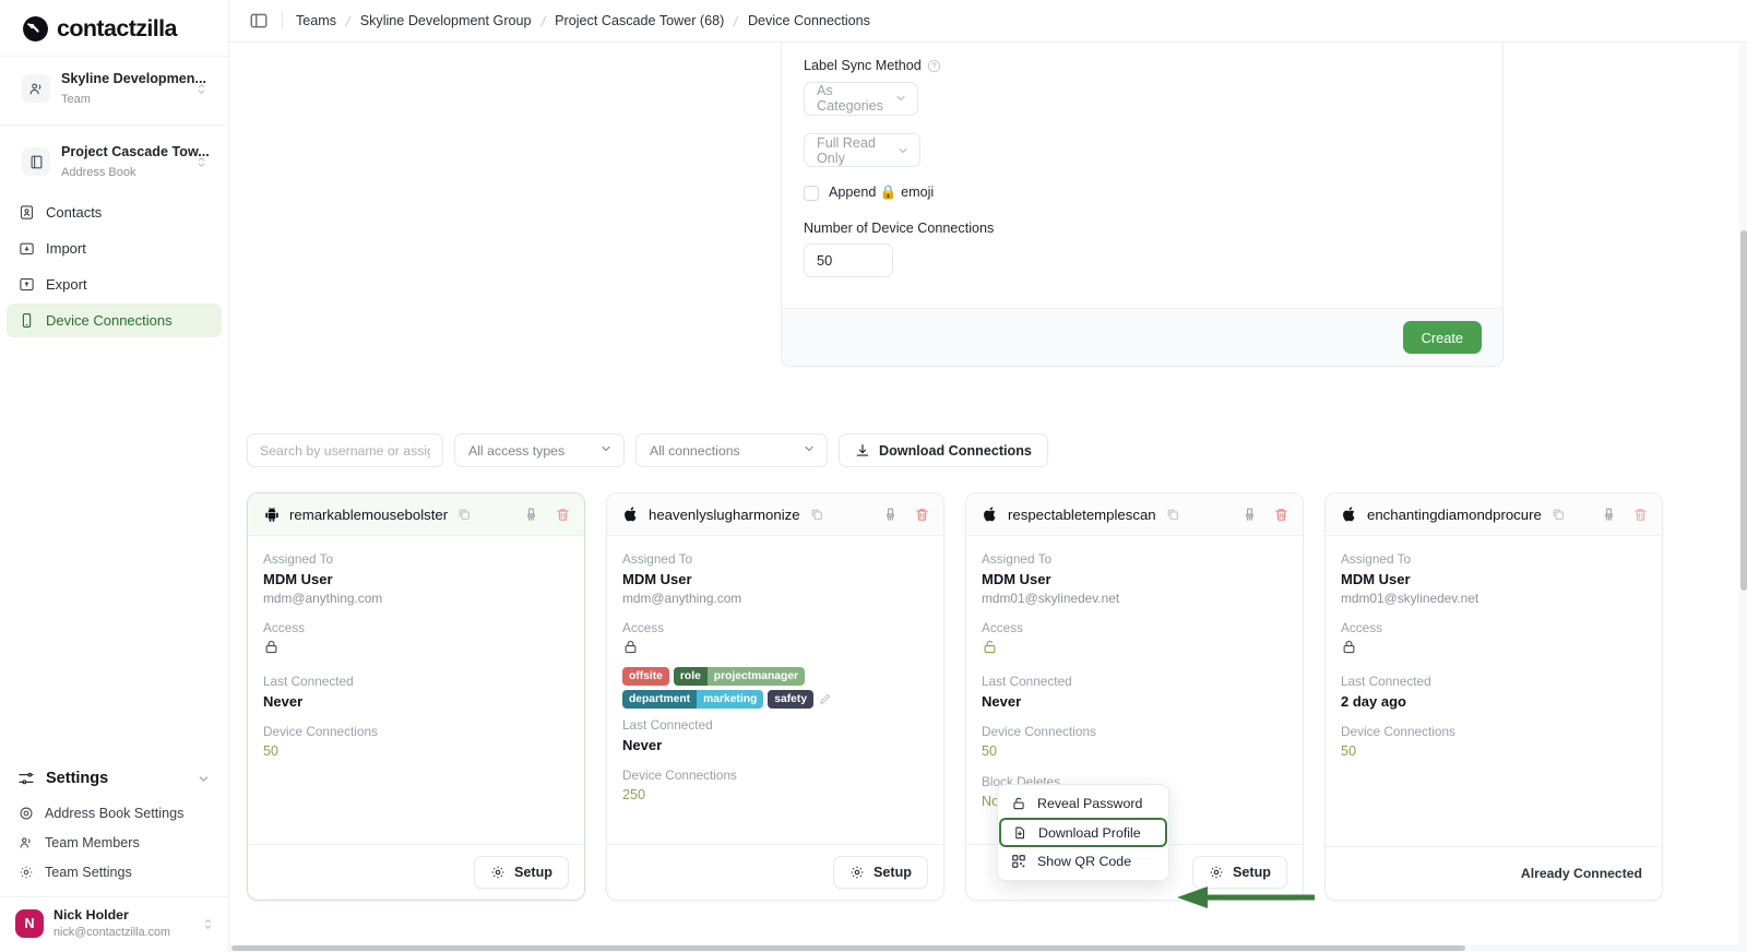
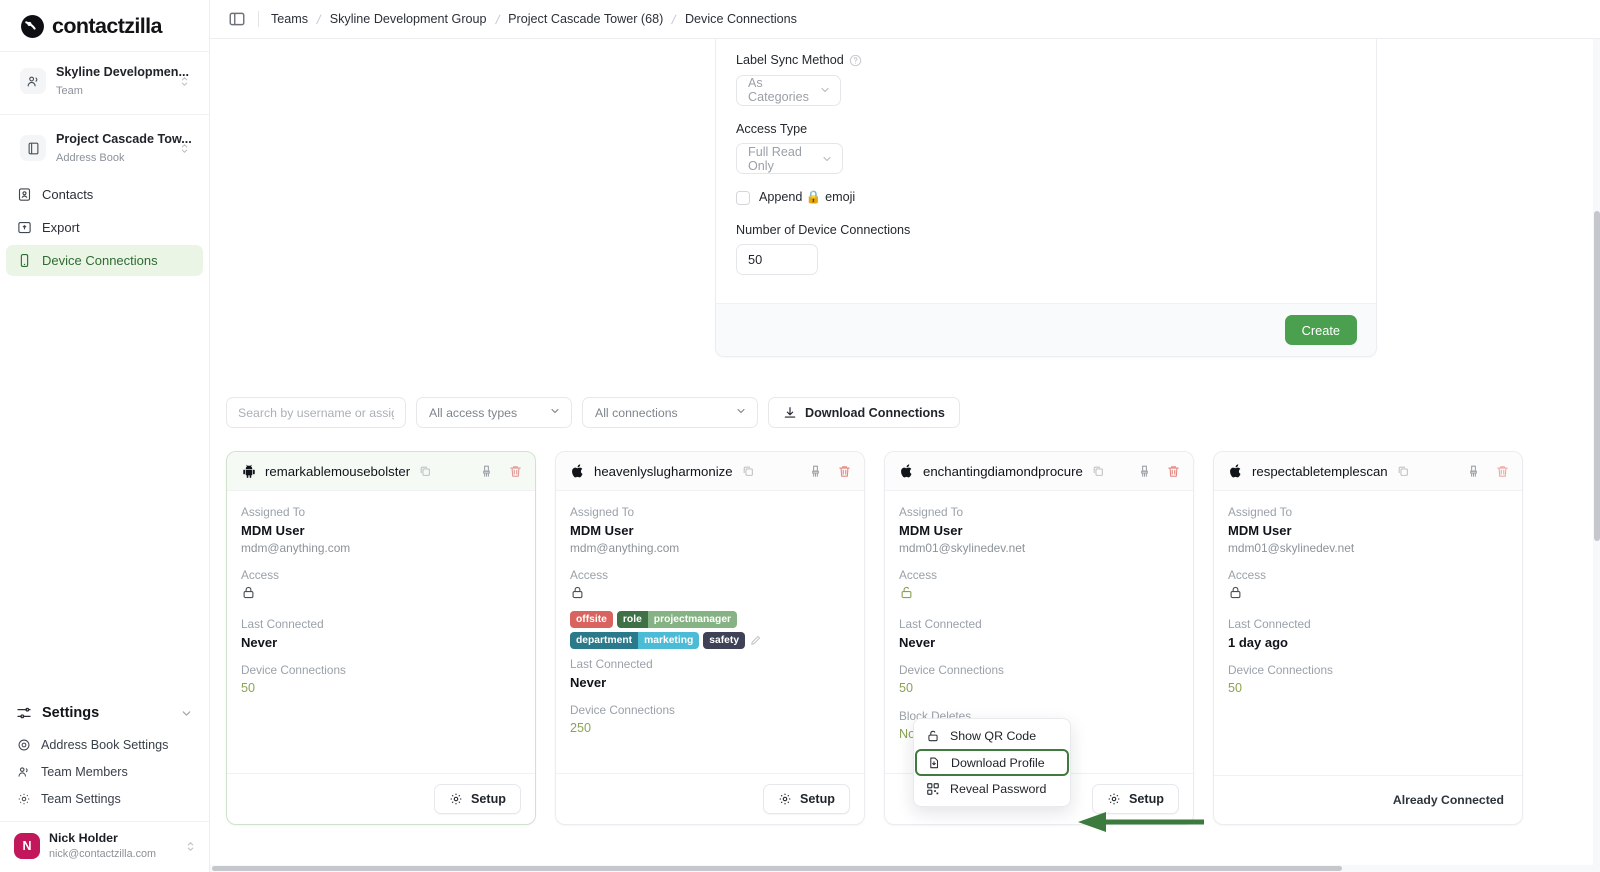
  contactzilla
  Skyline Developmen... Team
  Project Cascade Tow... Address Book
  Contacts
- Import
  Export
  Device Connections
  Settings
  Address Book Settings
  Team Members
  Team Settings
  N
  Nick Holder
  nick@contactzilla.com
  Teams
  Skyline Development Group
  Project Cascade Tower (68)
  Device Connections
  Label Sync Method
  As Categories
+ Access Type
  Full Read Only
  Append 🔒 emoji
  Number of Device Connections
  50
  Create
  Search by username or assi
  All access types
  All connections
  Download Connections
  remarkablemousebolster
  Assigned To
  MDM User
  mdm@anything.com
  Access
  Last Connected
  Never
  Device Connections
  50
  Setup
  heavenlyslugharmonize
  Assigned To
  MDM User
  mdm@anything.com
  Access
  offsite
  role
  projectmanager
  department
  marketing
  safety
  Last Connected
  Never
  Device Connections
  250
  Setup
- respectabletemplescan
+ enchantingdiamondprocure
  Assigned To
  MDM User
  mdm01@skylinedev.net
  Access
  Last Connected
  Never
  Device Connections
  50
  Block Deletes
  No
  Setup
- enchantingdiamondprocure
+ respectabletemplescan
  Assigned To
  MDM User
  mdm01@skylinedev.net
  Access
  Last Connected
- 2 day ago
+ 1 day ago
  Device Connections
  50
  Already Connected
- Reveal Password
+ Show QR Code
  Download Profile
- Show QR Code
+ Reveal Password
